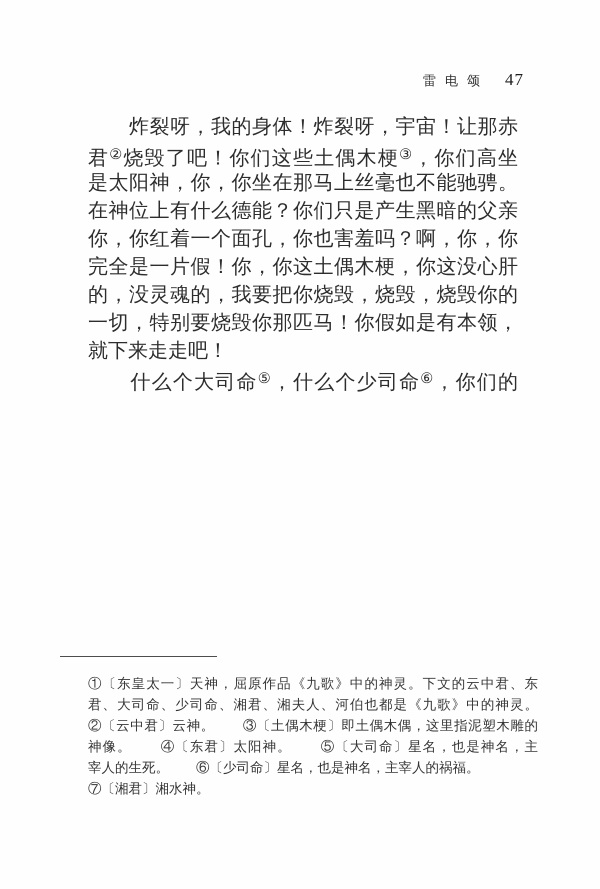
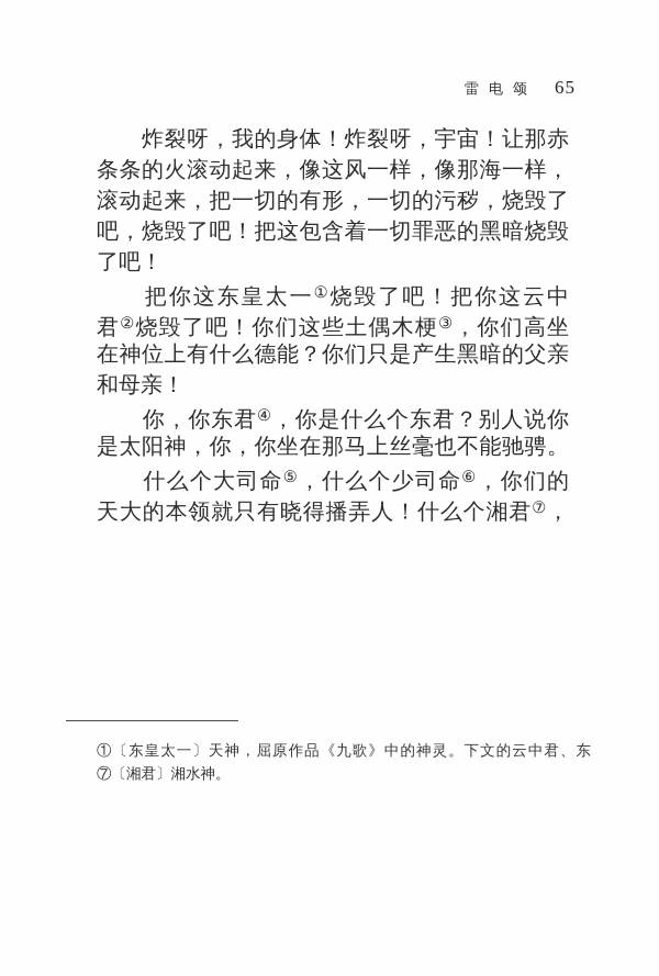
- 雷电颂 47
+ 雷电颂 65
  炸裂呀，我的身体！炸裂呀，宇宙！让那赤
+ 条条的火滚动起来，像这风一样，像那海一样，
+ 滚动起来，把一切的有形，一切的污秽，烧毁了
+ 吧，烧毁了吧！把这包含着一切罪恶的黑暗烧毁
+ 了吧！
+ 把你这东皇太一①烧毁了吧！把你这云中
  君②烧毁了吧！你们这些土偶木梗③，你们高坐
- 是太阳神，你，你坐在那马上丝毫也不能驰骋。
+ 在神位上有什么德能？你们只是产生黑暗的父亲
+ 和母亲！
+ 你，你东君④，你是什么个东君？别人说你
- 在神位上有什么德能？你们只是产生黑暗的父亲
+ 是太阳神，你，你坐在那马上丝毫也不能驰骋。
- 你，你红着一个面孔，你也害羞吗？啊，你，你
- 完全是一片假！你，你这土偶木梗，你这没心肝
- 的，没灵魂的，我要把你烧毁，烧毁，烧毁你的
- 一切，特别要烧毁你那匹马！你假如是有本领，
- 就下来走走吧！
  什么个大司命⑤，什么个少司命⑥，你们的
+ 天大的本领就只有晓得播弄人！什么个湘君⑦，
  ①〔东皇太一〕天神，屈原作品《九歌》中的神灵。下文的云中君、东
- 君、大司命、少司命、湘君、湘夫人、河伯也都是《九歌》中的神灵。
- ②〔云中君〕云神。 ③〔土偶木梗〕即土偶木偶，这里指泥塑木雕的
- 神像。 ④〔东君〕太阳神。 ⑤〔大司命〕星名，也是神名，主
- 宰人的生死。 ⑥〔少司命〕星名，也是神名，主宰人的祸福。
  ⑦〔湘君〕湘水神。
